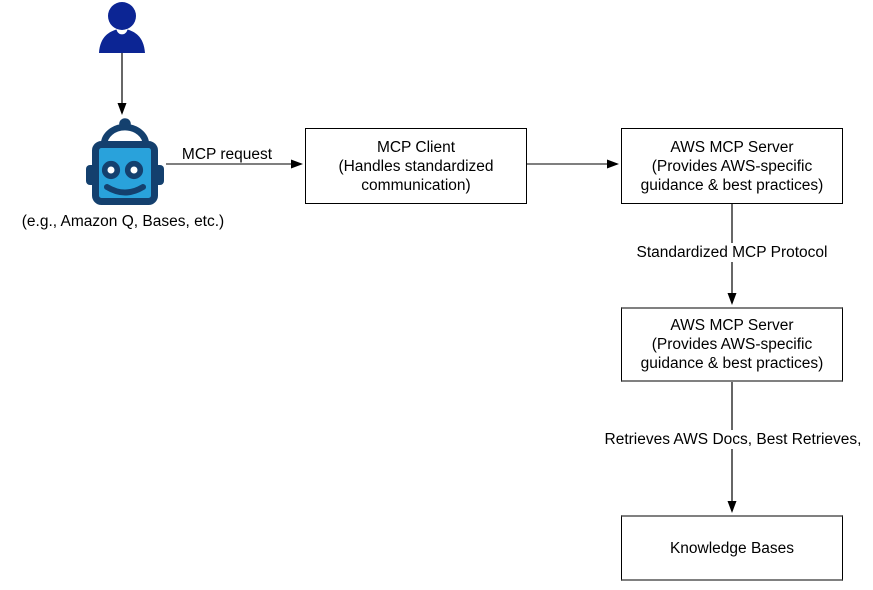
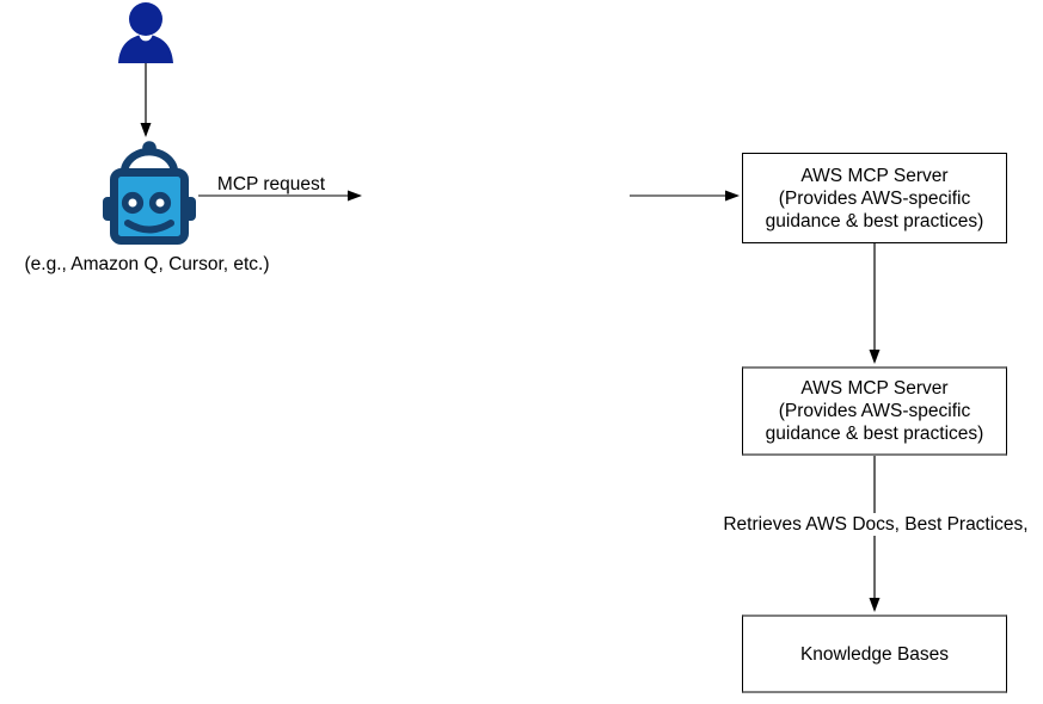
- (e.g., Amazon Q, Bases, etc.)
+ (e.g., Amazon Q, Cursor, etc.)
- MCP Client
- (Handles standardized
- communication)
  AWS MCP Server
  (Provides AWS-specific
  guidance & best practices)
  AWS MCP Server
  (Provides AWS-specific
  guidance & best practices)
  Knowledge Bases
  MCP request
- Standardized MCP Protocol
- Retrieves AWS Docs, Best Retrieves,
+ Retrieves AWS Docs, Best Practices,
